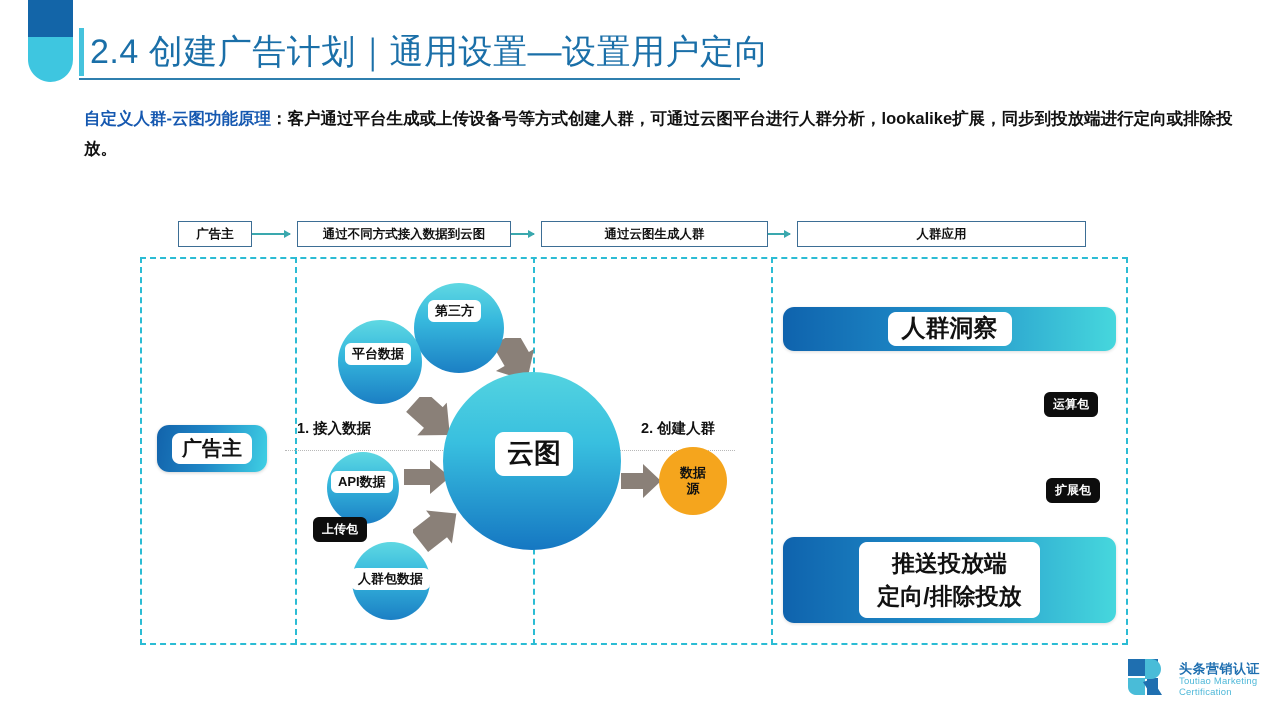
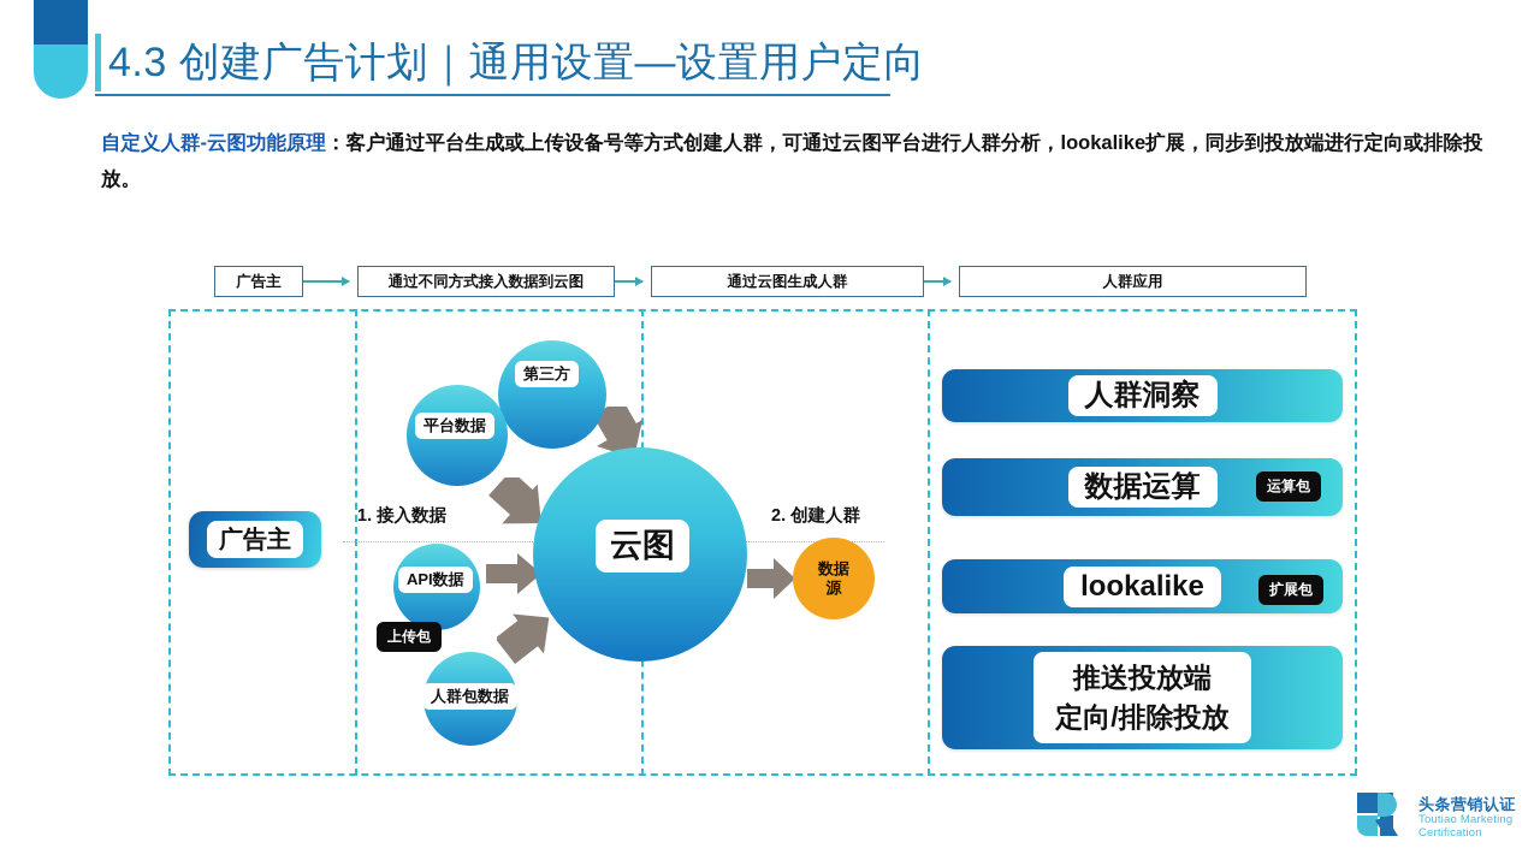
- 2.4 创建广告计划｜通用设置—设置用户定向
+ 4.3 创建广告计划｜通用设置—设置用户定向
  自定义人群-云图功能原理：客户通过平台生成或上传设备号等方式创建人群，可通过云图平台进行人群分析，lookalike扩展，同步到投放端进行定向或排除投放。
  广告主
  通过不同方式接入数据到云图
  通过云图生成人群
  人群应用
  广告主
  1. 接入数据
  2. 创建人群
  第三方
  平台数据
  云图
  API数据
  上传包
  人群包数据
  数据
  源
  人群洞察
+ 数据运算
  运算包
+ lookalike
  扩展包
  推送投放端
  定向/排除投放
  头条营销认证
  Toutiao Marketing
  Certification
